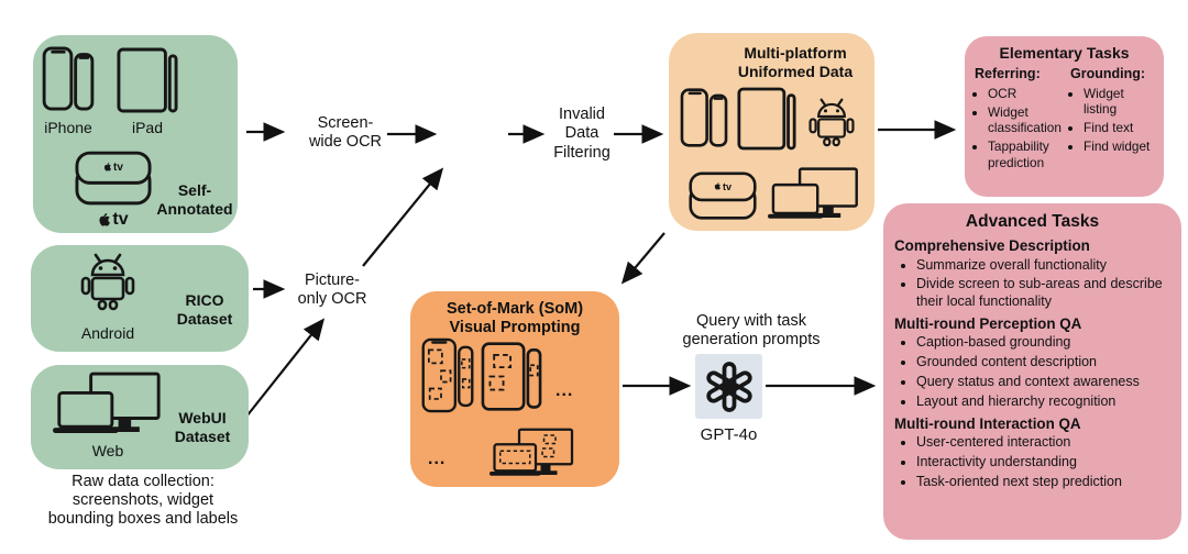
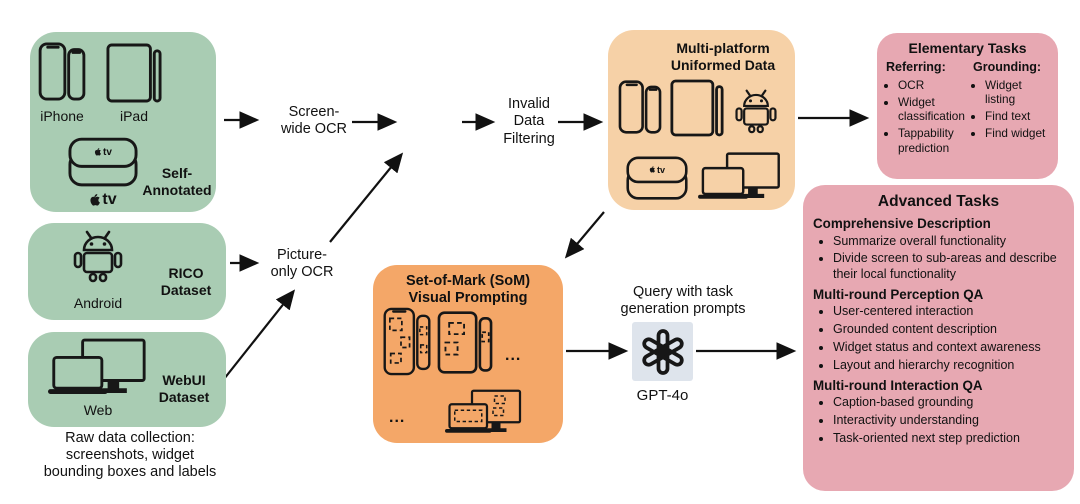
  iPhone
  iPad
  tv
  tv
  Self-
  Annotated
  Android
  RICO
  Dataset
  Web
  WebUI
  Dataset
  Raw data collection:
  screenshots, widget
  bounding boxes and labels
  Screen-
  wide OCR
  Invalid
  Data
  Filtering
  Picture-
  only OCR
  Multi-platform
  Uniformed Data
  tv
  Set-of-Mark (SoM)
  Visual Prompting
  ...
  ...
  Query with task
  generation prompts
  GPT-4o
  Elementary Tasks
  Referring:
  OCR
  Widget classification
  Tappability prediction
  Grounding:
  Widget listing
  Find text
  Find widget
  Advanced Tasks
  Comprehensive Description
  Summarize overall functionality
  Divide screen to sub-areas and describe their local functionality
  Multi-round Perception QA
- Caption-based grounding
+ User-centered interaction
  Grounded content description
- Query status and context awareness
+ Widget status and context awareness
  Layout and hierarchy recognition
  Multi-round Interaction QA
- User-centered interaction
+ Caption-based grounding
  Interactivity understanding
  Task-oriented next step prediction
